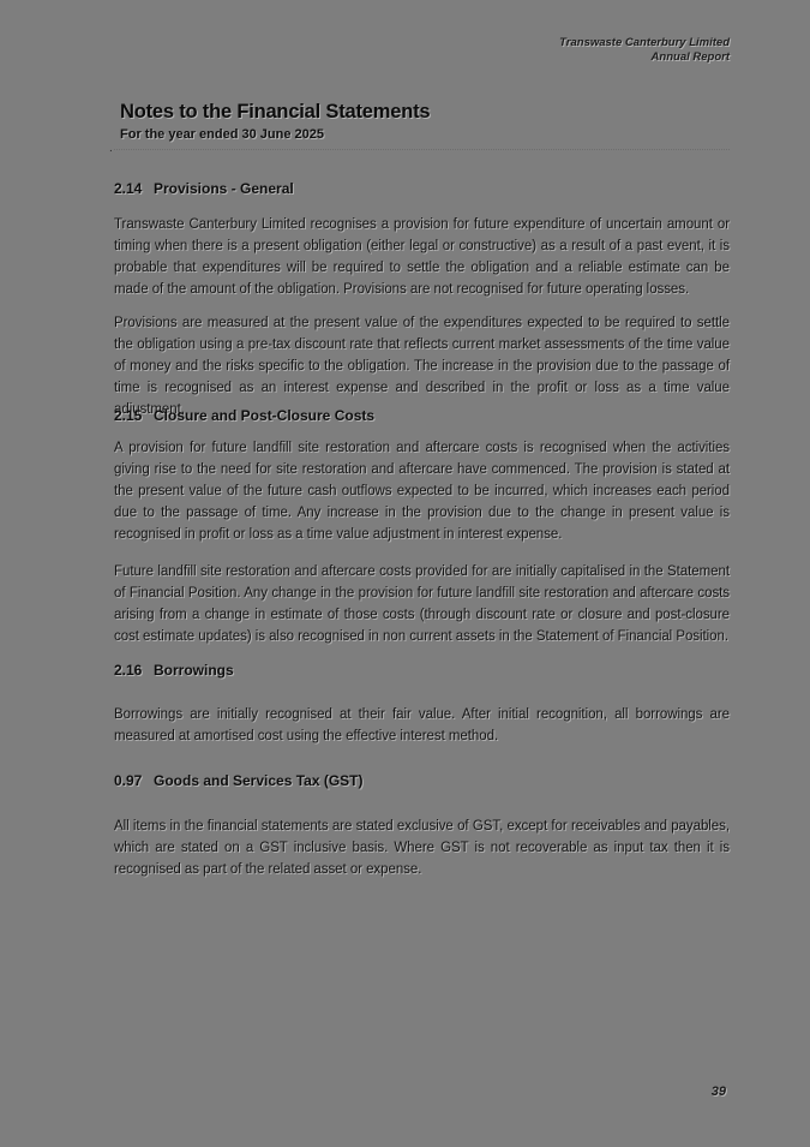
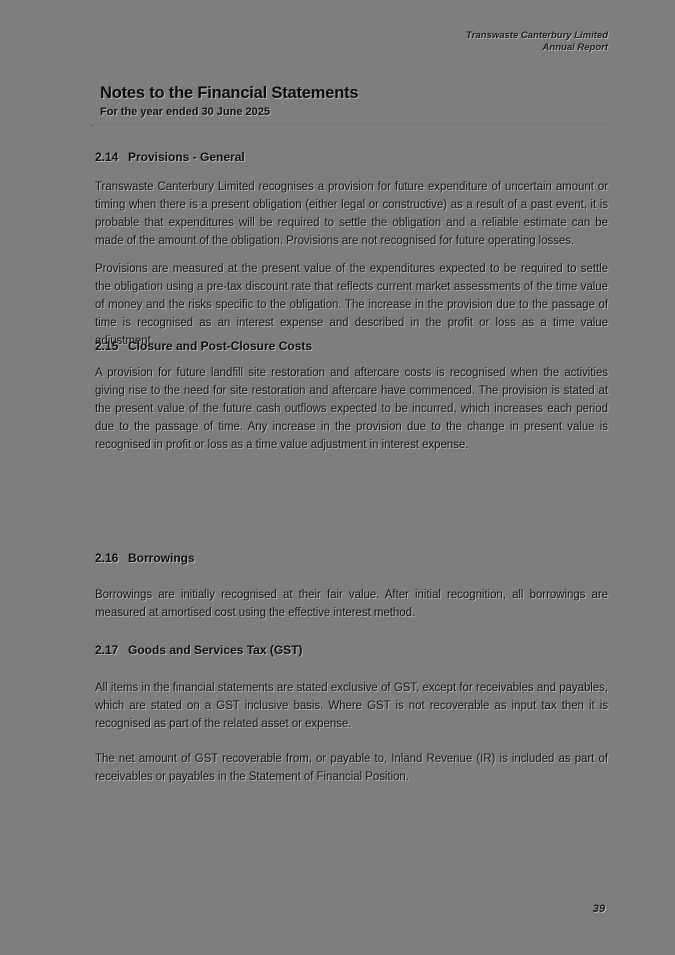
  Transwaste Canterbury Limited
  Annual Report
  Notes to the Financial Statements
  For the year ended 30 June 2025
  .
  2.14 Provisions - General
  Transwaste Canterbury Limited recognises a provision for future expenditure of uncertain amount or timing when there is a present obligation (either legal or constructive) as a result of a past event, it is probable that expenditures will be required to settle the obligation and a reliable estimate can be made of the amount of the obligation. Provisions are not recognised for future operating losses.
  Provisions are measured at the present value of the expenditures expected to be required to settle the obligation using a pre-tax discount rate that reflects current market assessments of the time value of money and the risks specific to the obligation. The increase in the provision due to the passage of time is recognised as an interest expense and described in the profit or loss as a time value adjustment.
  2.15 Closure and Post-Closure Costs
  A provision for future landfill site restoration and aftercare costs is recognised when the activities giving rise to the need for site restoration and aftercare have commenced. The provision is stated at the present value of the future cash outflows expected to be incurred, which increases each period due to the passage of time. Any increase in the provision due to the change in present value is recognised in profit or loss as a time value adjustment in interest expense.
- Future landfill site restoration and aftercare costs provided for are initially capitalised in the Statement of Financial Position. Any change in the provision for future landfill site restoration and aftercare costs arising from a change in estimate of those costs (through discount rate or closure and post-closure cost estimate updates) is also recognised in non current assets in the Statement of Financial Position.
  2.16 Borrowings
  Borrowings are initially recognised at their fair value. After initial recognition, all borrowings are measured at amortised cost using the effective interest method.
- 0.97 Goods and Services Tax (GST)
+ 2.17 Goods and Services Tax (GST)
  All items in the financial statements are stated exclusive of GST, except for receivables and payables, which are stated on a GST inclusive basis. Where GST is not recoverable as input tax then it is recognised as part of the related asset or expense.
+ The net amount of GST recoverable from, or payable to, Inland Revenue (IR) is included as part of receivables or payables in the Statement of Financial Position.
  39
